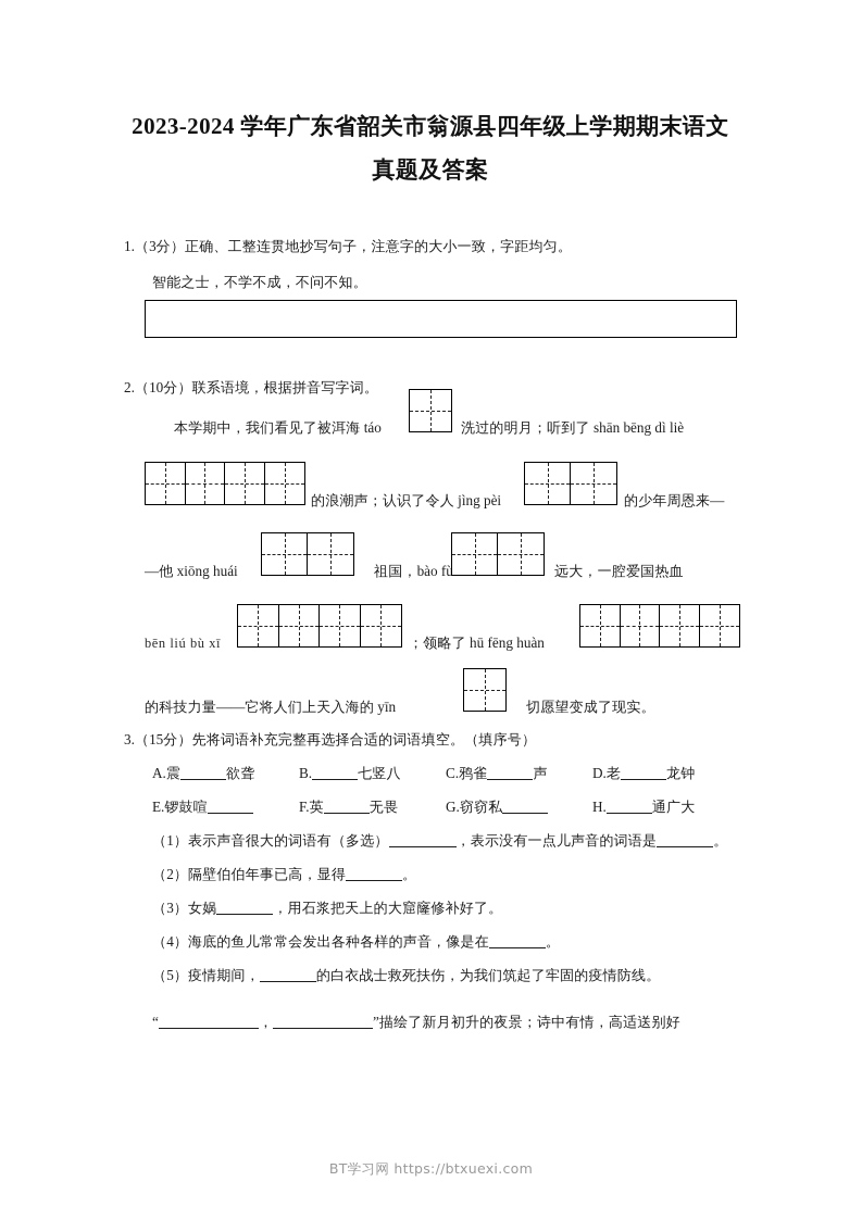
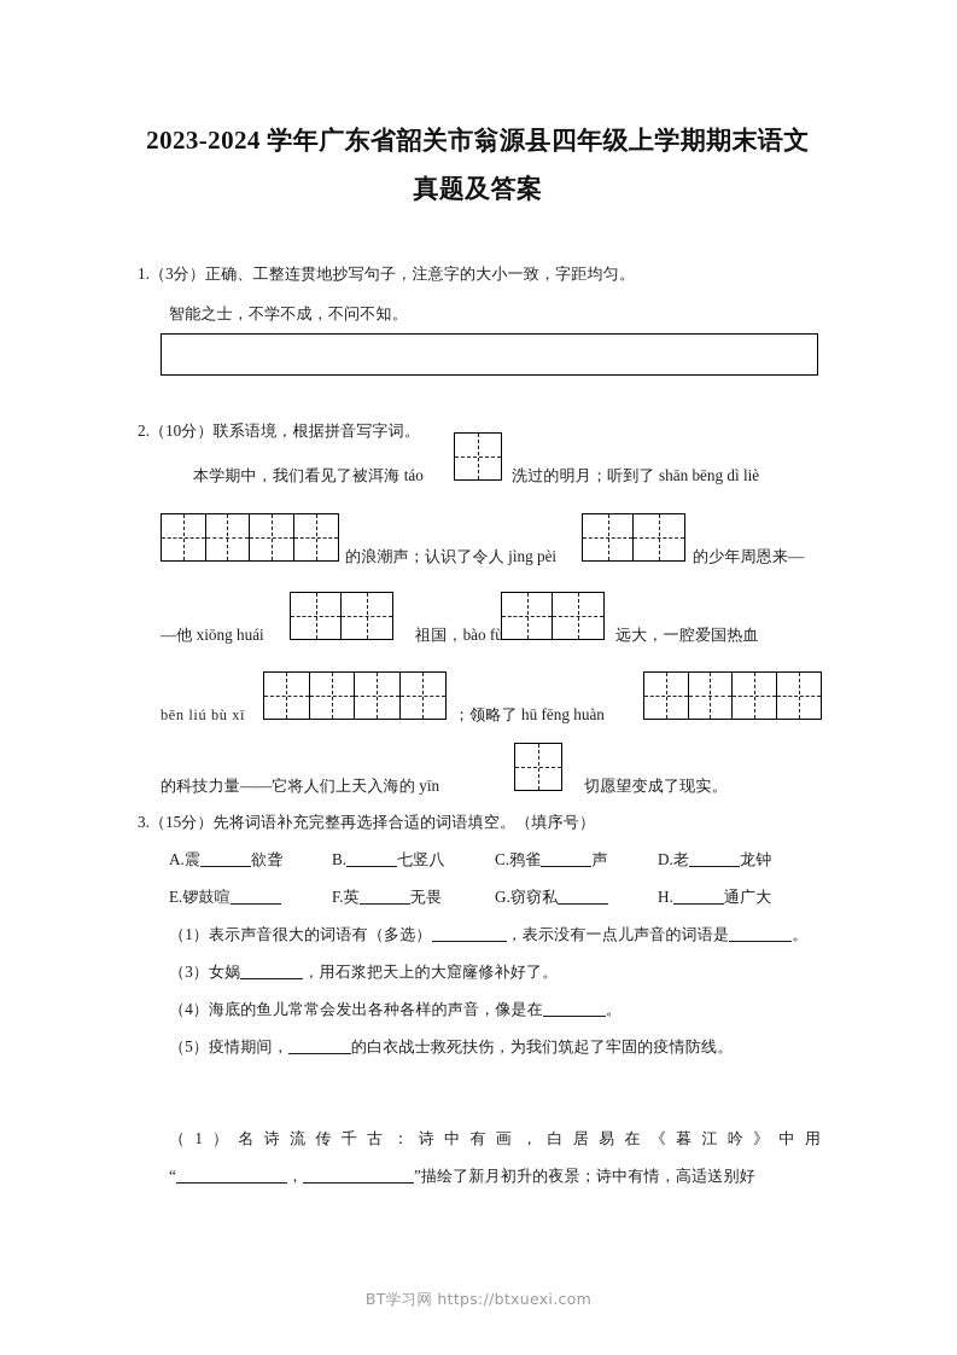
  2023-2024 学年广东省韶关市翁源县四年级上学期期末语文
  真题及答案
  1.（3分）正确、工整连贯地抄写句子，注意字的大小一致，字距均匀。
  智能之士，不学不成，不问不知。
  2.（10分）联系语境，根据拼音写字词。
  本学期中，我们看见了被洱海 táo
  洗过的明月；听到了 shān bēng dì liè
  的浪潮声；认识了令人 jìng pèi
  的少年周恩来—
  —他 xiōng huái
  祖国，bào fù
  远大，一腔爱国热血
  bēn liú bù xī
  ；领略了 hū fēng huàn
  的科技力量——它将人们上天入海的 yīn
  切愿望变成了现实。
  3.（15分）先将词语补充完整再选择合适的词语填空。（填序号）
  A.震 欲聋
  B. 七竖八
  C.鸦雀 声
  D.老 龙钟
  E.锣鼓喧
  F.英 无畏
  G.窃窃私
  H. 通广大
  （1）表示声音很大的词语有（多选） ，表示没有一点儿声音的词语是 。
- （2）隔壁伯伯年事已高，显得 。
  （3）女娲 ，用石浆把天上的大窟窿修补好了。
  （4）海底的鱼儿常常会发出各种各样的声音，像是在 。
  （5）疫情期间， 的白衣战士救死扶伤，为我们筑起了牢固的疫情防线。
+ （1）名诗流传千古：诗中有画，白居易在《暮江吟》中用
  “ ， ”描绘了新月初升的夜景；诗中有情，高适送别好
  BT学习网 https://btxuexi.com
